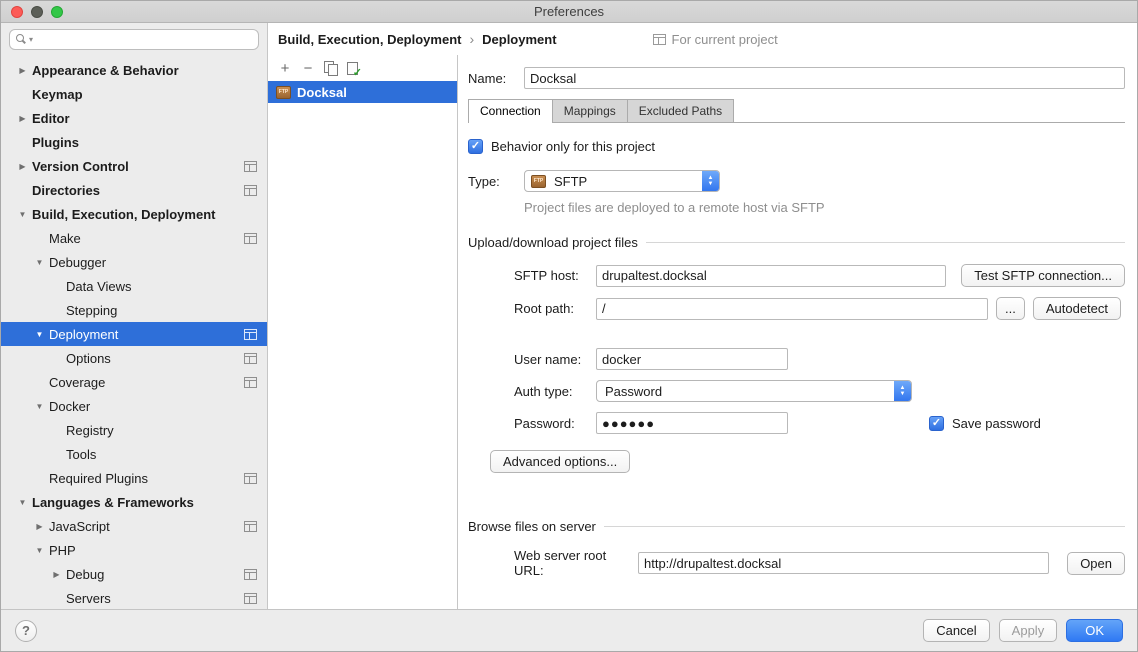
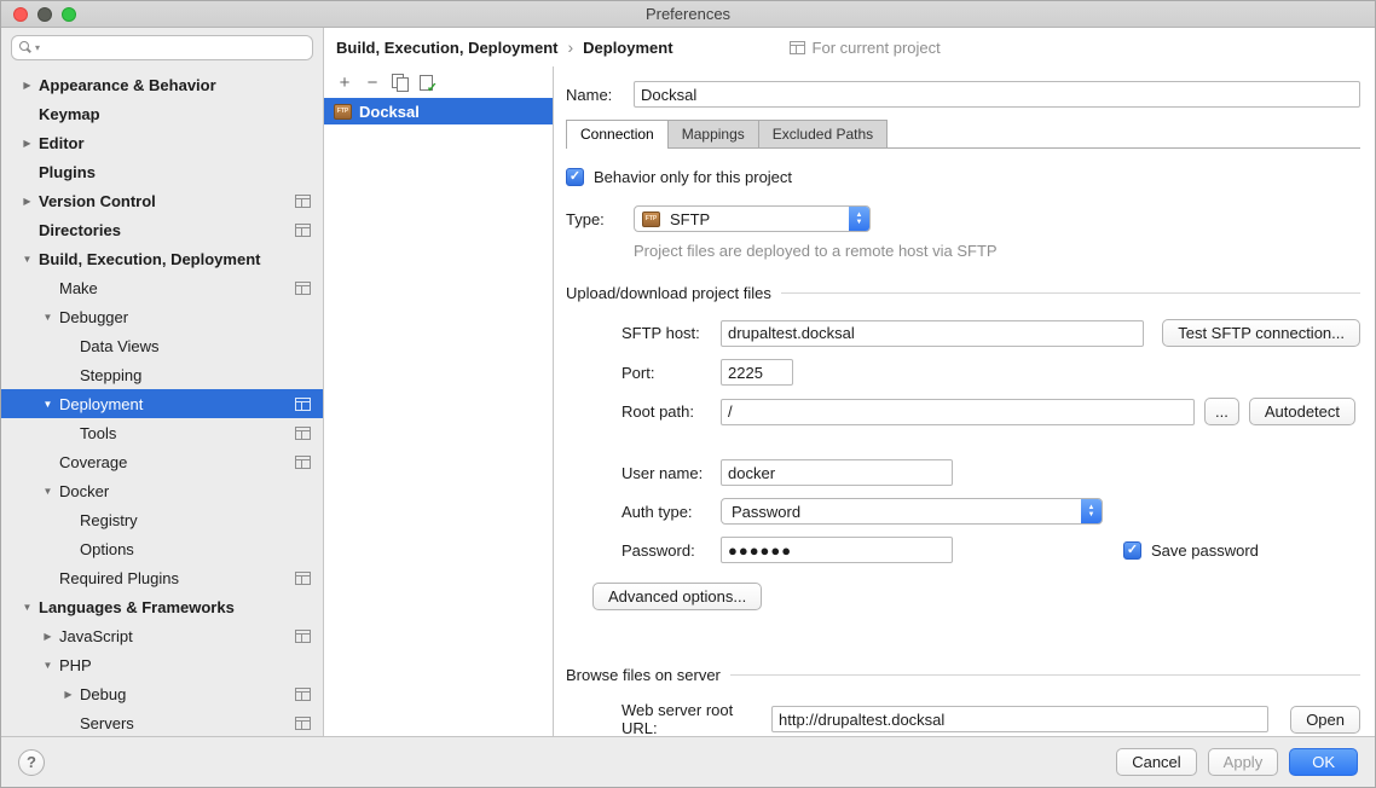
  Preferences
  ▾
  ▶
  Appearance & Behavior
  Keymap
  ▶
  Editor
  Plugins
  ▶
  Version Control
  Directories
  ▼
  Build, Execution, Deployment
  Make
  ▼
  Debugger
  Data Views
  Stepping
  ▼
  Deployment
- Options
+ Tools
  Coverage
  ▼
  Docker
  Registry
- Tools
+ Options
  Required Plugins
  ▼
  Languages & Frameworks
  ▶
  JavaScript
  ▼
  PHP
  ▶
  Debug
  Servers
  Build, Execution, Deployment
  ›
  Deployment
  For current project
  +
  −
  Docksal
  Name:
  Docksal
  Connection
  Mappings
  Excluded Paths
  Behavior only for this project
  Type:
  SFTP
  Project files are deployed to a remote host via SFTP
  Upload/download project files
  SFTP host:
  drupaltest.docksal
  Test SFTP connection...
+ Port:
+ 2225
  Root path:
  /
  ...
  Autodetect
  User name:
  docker
  Auth type:
  Password
  Password:
  ●●●●●●
  Save password
  Advanced options...
  Browse files on server
  Web server root URL:
  http://drupaltest.docksal
  Open
  ?
  Cancel
  Apply
  OK
